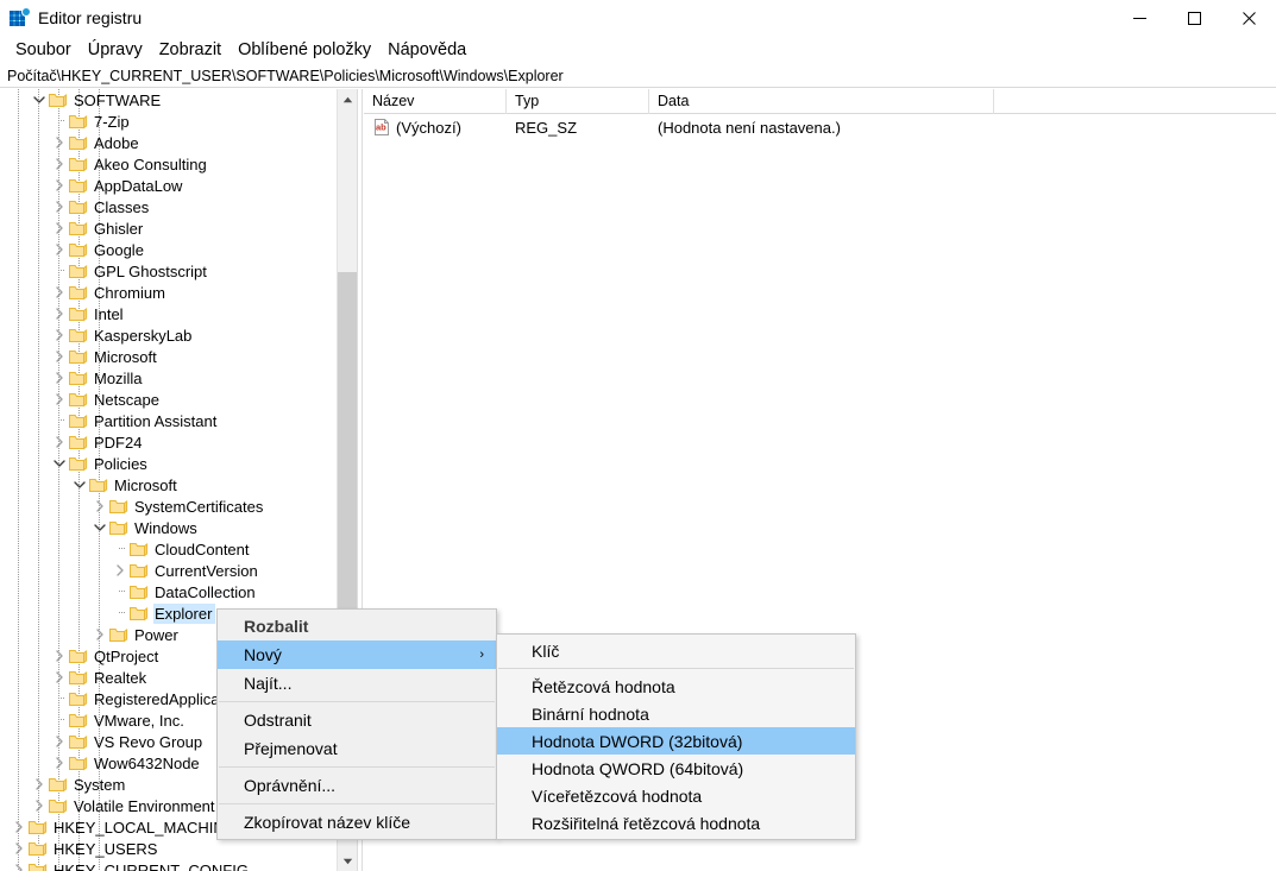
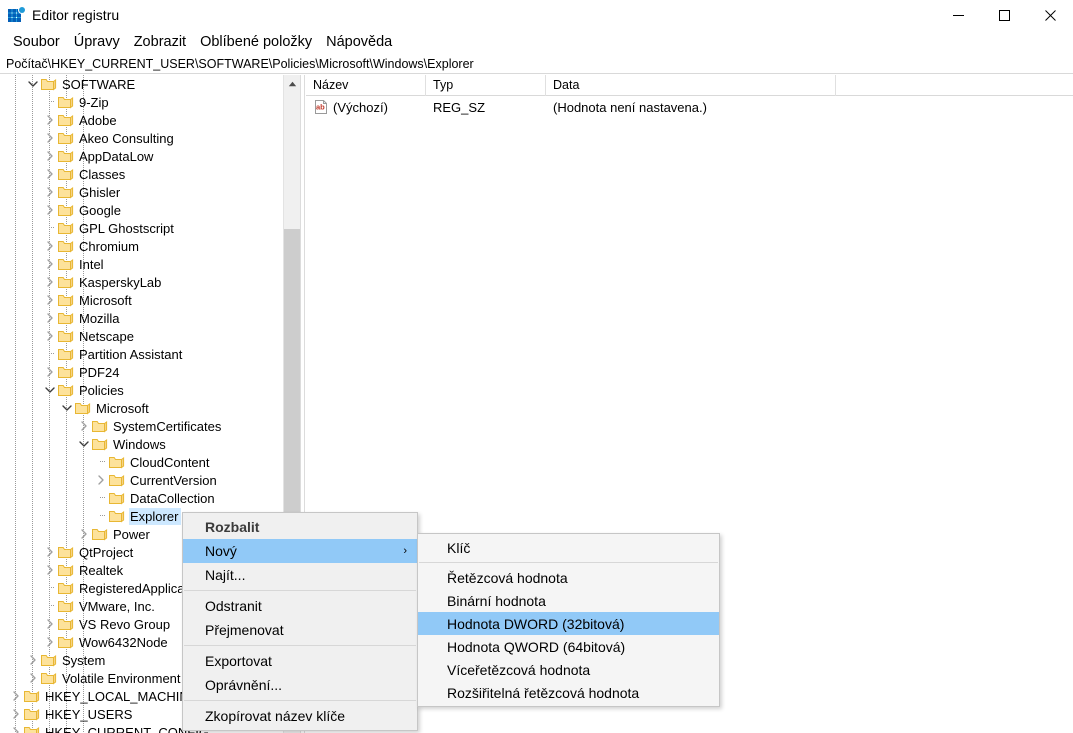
  Editor registru
  Soubor
  Úpravy
  Zobrazit
  Oblíbené položky
  Nápověda
  Počítač\HKEY_CURRENT_USER\SOFTWARE\Policies\Microsoft\Windows\Explorer
  SOFTWARE
- 7-Zip
+ 9-Zip
  Adobe
  Akeo Consulting
  AppDataLow
  Classes
  Ghisler
  Google
  GPL Ghostscript
  Chromium
  Intel
  KasperskyLab
  Microsoft
  Mozilla
  Netscape
  Partition Assistant
  PDF24
  Policies
  Microsoft
  SystemCertificates
  Windows
  CloudContent
  CurrentVersion
  DataCollection
  Explorer
  Power
  QtProject
  Realtek
  RegisteredApplica
  VMware, Inc.
  VS Revo Group
  Wow6432Node
  System
  Volatile Environment
  HKEY_LOCAL_MACHI
  HKEY_USERS
  HKEY_CURRENT_CONFIG
  Název
  Typ
  Data
  ab
  (Výchozí)
  REG_SZ
  (Hodnota není nastavena.)
  Rozbalit
  Nový
  ›
  Najít...
  Odstranit
  Přejmenovat
+ Exportovat
  Oprávnění...
  Zkopírovat název klíče
  Klíč
  Řetězcová hodnota
  Binární hodnota
  Hodnota DWORD (32bitová)
  Hodnota QWORD (64bitová)
  Víceřetězcová hodnota
  Rozšiřitelná řetězcová hodnota
